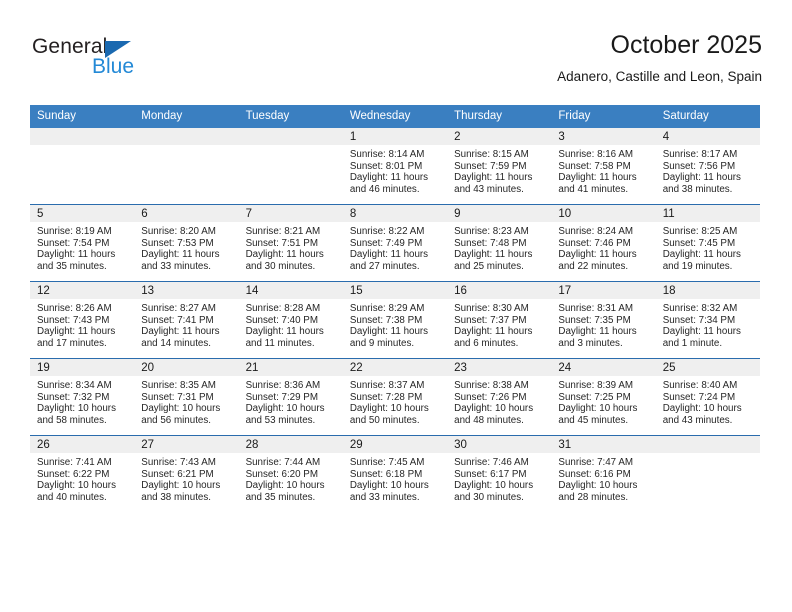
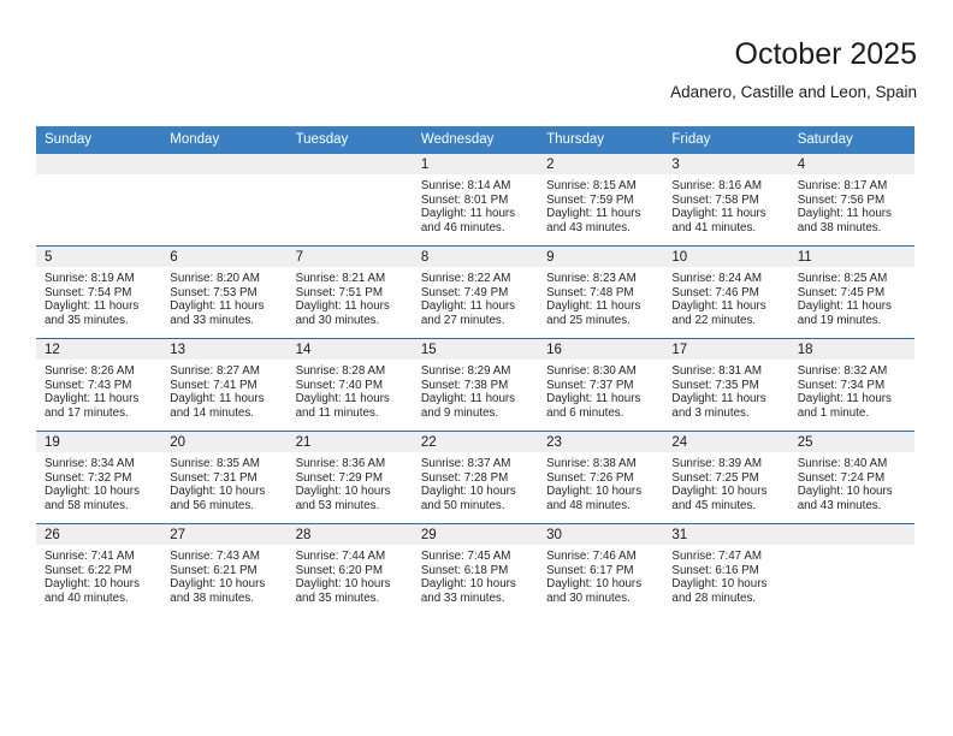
- General
- Blue
  October 2025
  Adanero, Castille and Leon, Spain
  Sunday	Monday	Tuesday	Wednesday	Thursday	Friday	Saturday
  			1Sunrise: 8:14 AMSunset: 8:01 PMDaylight: 11 hoursand 46 minutes.	2Sunrise: 8:15 AMSunset: 7:59 PMDaylight: 11 hoursand 43 minutes.	3Sunrise: 8:16 AMSunset: 7:58 PMDaylight: 11 hoursand 41 minutes.	4Sunrise: 8:17 AMSunset: 7:56 PMDaylight: 11 hoursand 38 minutes.
  5Sunrise: 8:19 AMSunset: 7:54 PMDaylight: 11 hoursand 35 minutes.	6Sunrise: 8:20 AMSunset: 7:53 PMDaylight: 11 hoursand 33 minutes.	7Sunrise: 8:21 AMSunset: 7:51 PMDaylight: 11 hoursand 30 minutes.	8Sunrise: 8:22 AMSunset: 7:49 PMDaylight: 11 hoursand 27 minutes.	9Sunrise: 8:23 AMSunset: 7:48 PMDaylight: 11 hoursand 25 minutes.	10Sunrise: 8:24 AMSunset: 7:46 PMDaylight: 11 hoursand 22 minutes.	11Sunrise: 8:25 AMSunset: 7:45 PMDaylight: 11 hoursand 19 minutes.
  12Sunrise: 8:26 AMSunset: 7:43 PMDaylight: 11 hoursand 17 minutes.	13Sunrise: 8:27 AMSunset: 7:41 PMDaylight: 11 hoursand 14 minutes.	14Sunrise: 8:28 AMSunset: 7:40 PMDaylight: 11 hoursand 11 minutes.	15Sunrise: 8:29 AMSunset: 7:38 PMDaylight: 11 hoursand 9 minutes.	16Sunrise: 8:30 AMSunset: 7:37 PMDaylight: 11 hoursand 6 minutes.	17Sunrise: 8:31 AMSunset: 7:35 PMDaylight: 11 hoursand 3 minutes.	18Sunrise: 8:32 AMSunset: 7:34 PMDaylight: 11 hoursand 1 minute.
  19Sunrise: 8:34 AMSunset: 7:32 PMDaylight: 10 hoursand 58 minutes.	20Sunrise: 8:35 AMSunset: 7:31 PMDaylight: 10 hoursand 56 minutes.	21Sunrise: 8:36 AMSunset: 7:29 PMDaylight: 10 hoursand 53 minutes.	22Sunrise: 8:37 AMSunset: 7:28 PMDaylight: 10 hoursand 50 minutes.	23Sunrise: 8:38 AMSunset: 7:26 PMDaylight: 10 hoursand 48 minutes.	24Sunrise: 8:39 AMSunset: 7:25 PMDaylight: 10 hoursand 45 minutes.	25Sunrise: 8:40 AMSunset: 7:24 PMDaylight: 10 hoursand 43 minutes.
  26Sunrise: 7:41 AMSunset: 6:22 PMDaylight: 10 hoursand 40 minutes.	27Sunrise: 7:43 AMSunset: 6:21 PMDaylight: 10 hoursand 38 minutes.	28Sunrise: 7:44 AMSunset: 6:20 PMDaylight: 10 hoursand 35 minutes.	29Sunrise: 7:45 AMSunset: 6:18 PMDaylight: 10 hoursand 33 minutes.	30Sunrise: 7:46 AMSunset: 6:17 PMDaylight: 10 hoursand 30 minutes.	31Sunrise: 7:47 AMSunset: 6:16 PMDaylight: 10 hoursand 28 minutes.
